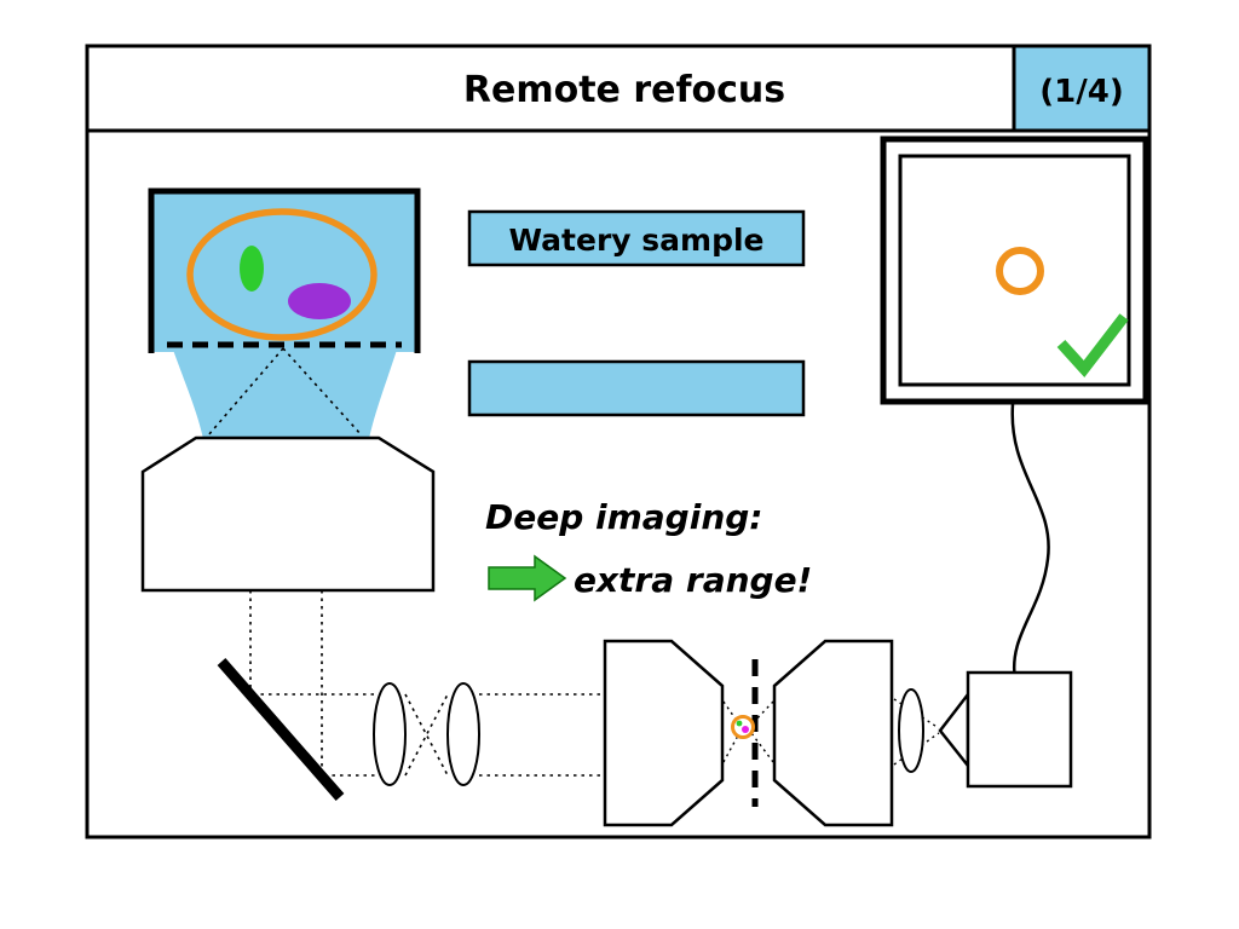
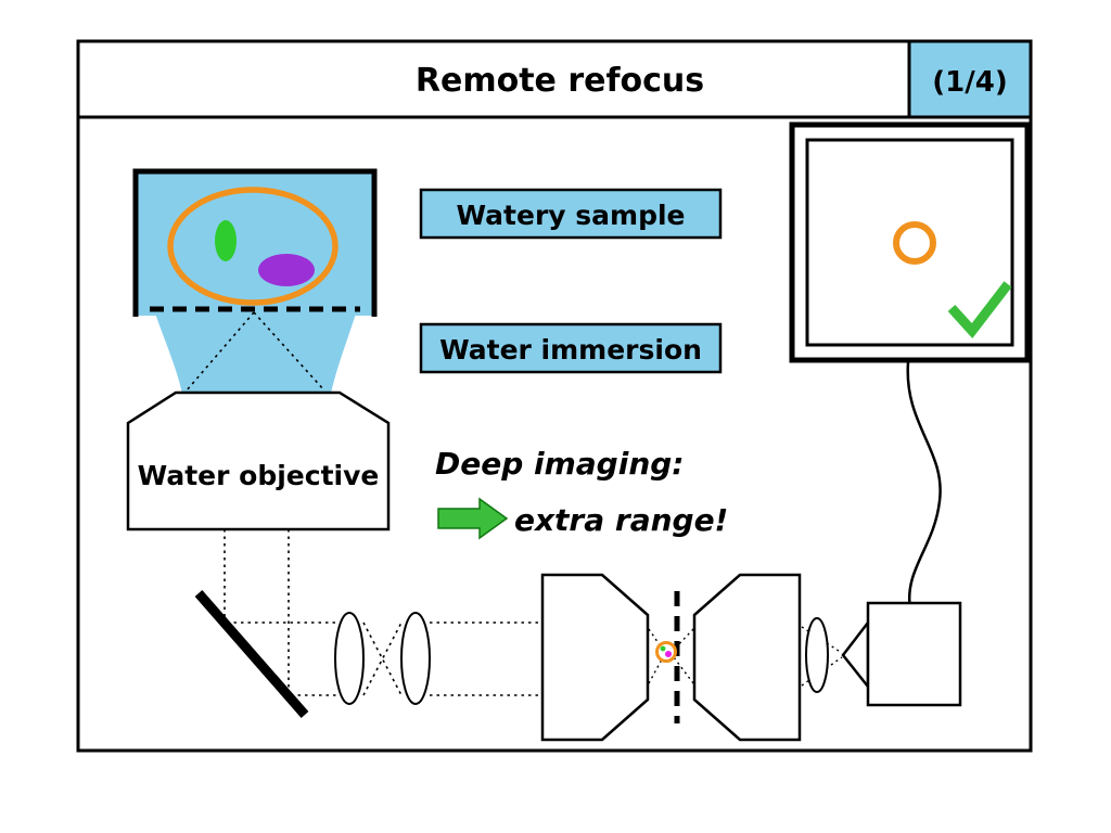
  Remote refocus
  (1/4)
  Watery sample
+ Water immersion
+ Water objective
  Deep imaging:
  extra range!
